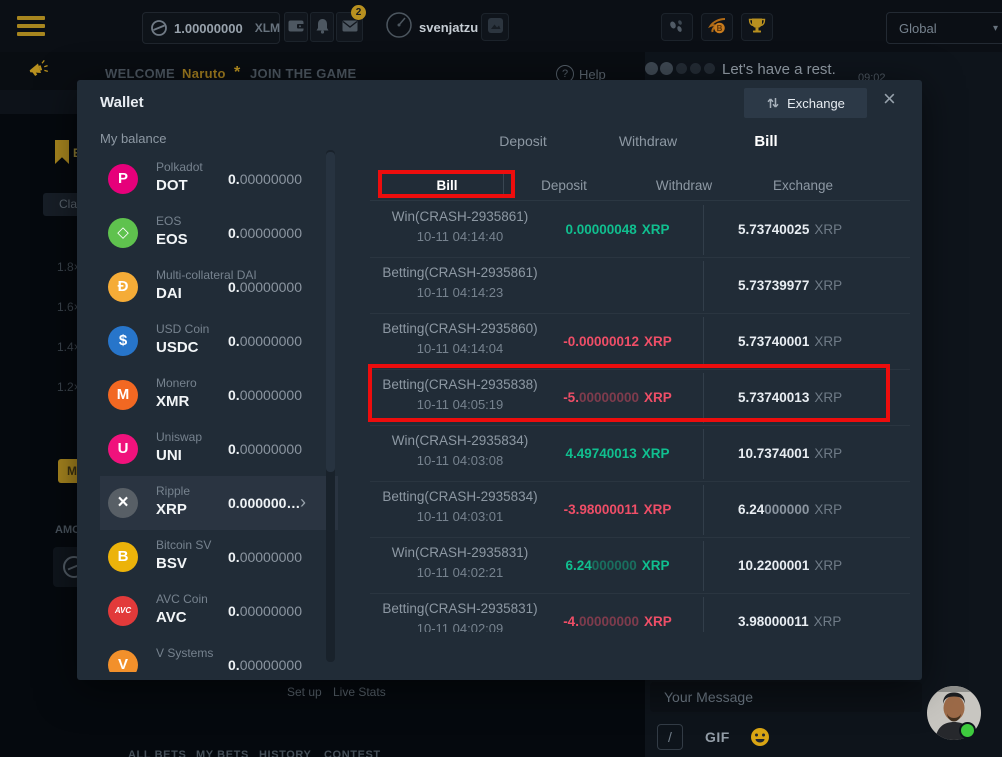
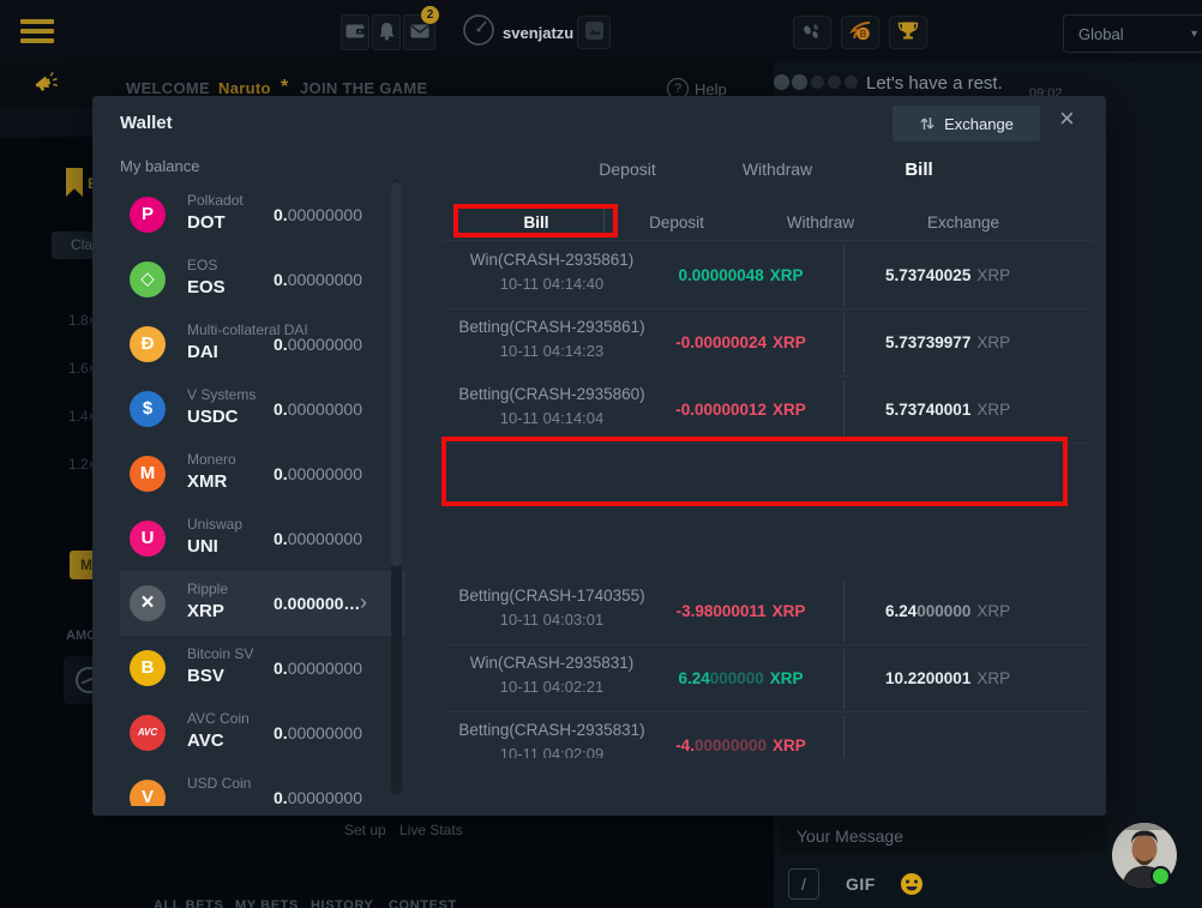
- 1.00000000
- XLM
  2
  svenjatzu
  B
  Global
  ▾
  WELCOME
  Naruto
  *
  JOIN THE GAME
  ?
  Help
  Let's have a rest.
  09:02
  Your Message
  /
  GIF
  Cla
  1.8
  1.6
  1.4
  1.2
  Set up
  Live Stats
  ALL BETS
  MY BETS
  HISTORY
  CONTEST
  Wallet
  Exchange
  ×
  My balance
  P
  Polkadot
  DOT
  0.00000000
  ◇
  EOS
  EOS
  0.00000000
  Đ
  Multi-collateral DAI
  DAI
  0.00000000
  $
- USD Coin
+ V Systems
  USDC
  0.00000000
  M
  Monero
  XMR
  0.00000000
  U
  Uniswap
  UNI
  0.00000000
  ×
  Ripple
  XRP
  0.000000…
  ›
  B
  Bitcoin SV
  BSV
  0.00000000
  AVC
  AVC Coin
  AVC
  0.00000000
  V
- V Systems
+ USD Coin
  0.00000000
  Deposit
  Withdraw
  Bill
  Bill
  Deposit
  Withdraw
  Exchange
  Win(CRASH-2935861)
  10-11 04:14:40
  0.00000048 XRP
  5.73740025 XRP
  Betting(CRASH-2935861)
  10-11 04:14:23
+ -0.00000024 XRP
  5.73739977 XRP
  Betting(CRASH-2935860)
  10-11 04:14:04
  -0.00000012 XRP
  5.73740001 XRP
- Betting(CRASH-2935838)
- 10-11 04:05:19
- -5.00000000 XRP
- 5.73740013 XRP
- Win(CRASH-2935834)
- 10-11 04:03:08
- 4.49740013 XRP
- 10.7374001 XRP
- Betting(CRASH-2935834)
+ Betting(CRASH-1740355)
  10-11 04:03:01
  -3.98000011 XRP
  6.24000000 XRP
  Win(CRASH-2935831)
  10-11 04:02:21
  6.24000000 XRP
  10.2200001 XRP
  Betting(CRASH-2935831)
  10-11 04:02:09
  -4.00000000 XRP
- 3.98000011 XRP
